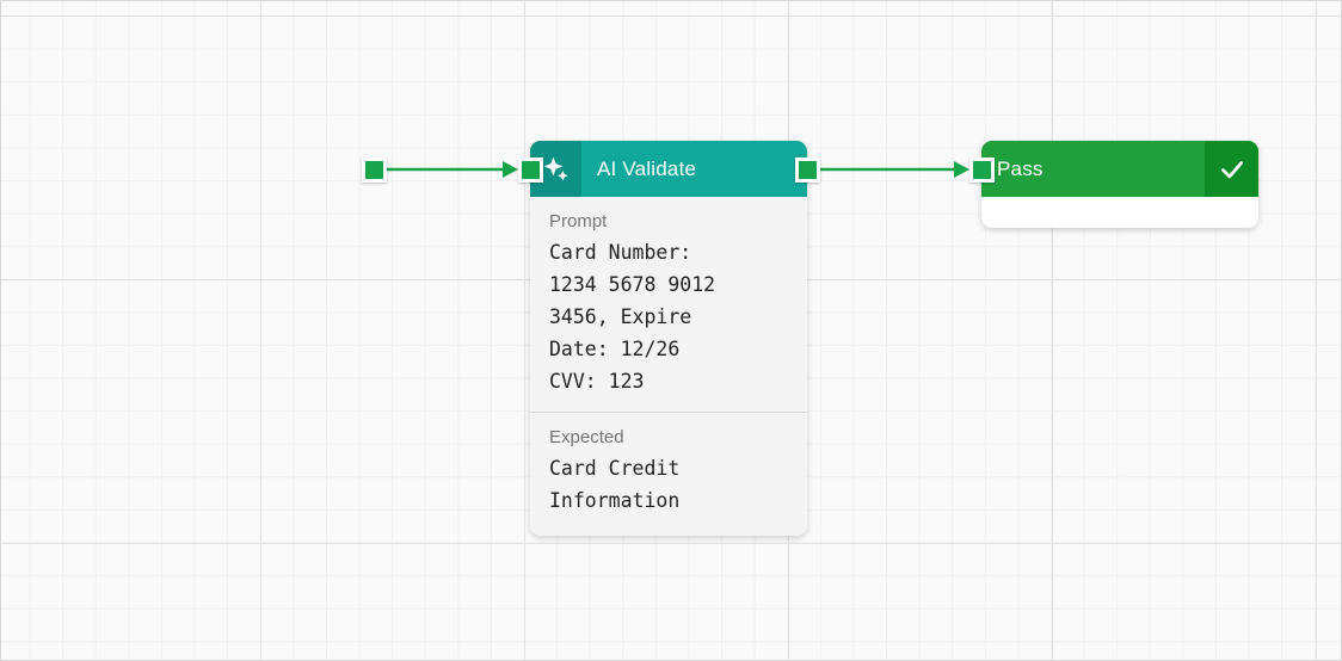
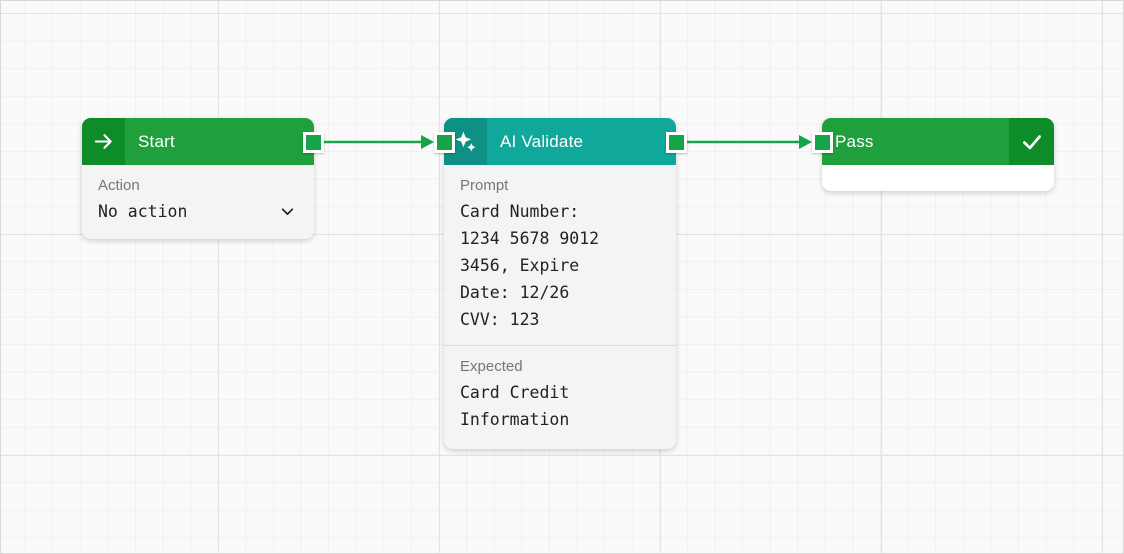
+ Start
+ Action
+ No action
  AI Validate
  Prompt
  Card Number:
  1234 5678 9012
  3456, Expire
  Date: 12/26
  CVV: 123
  Expected
  Card Credit
  Information
  Pass
